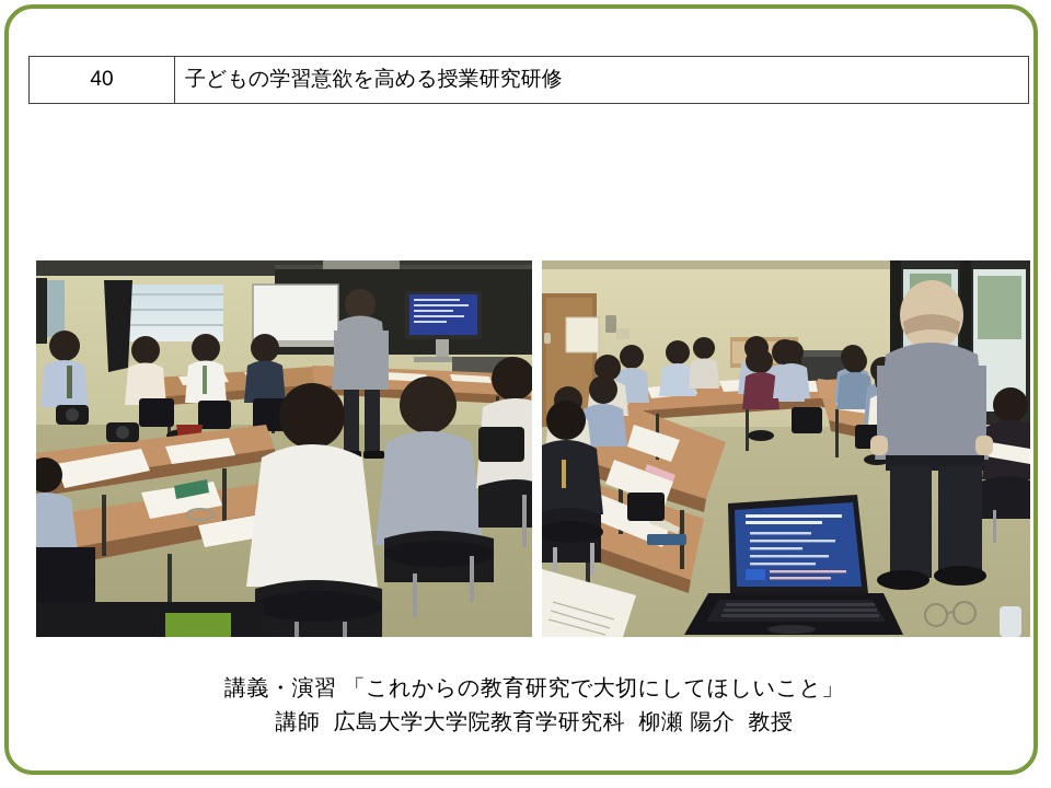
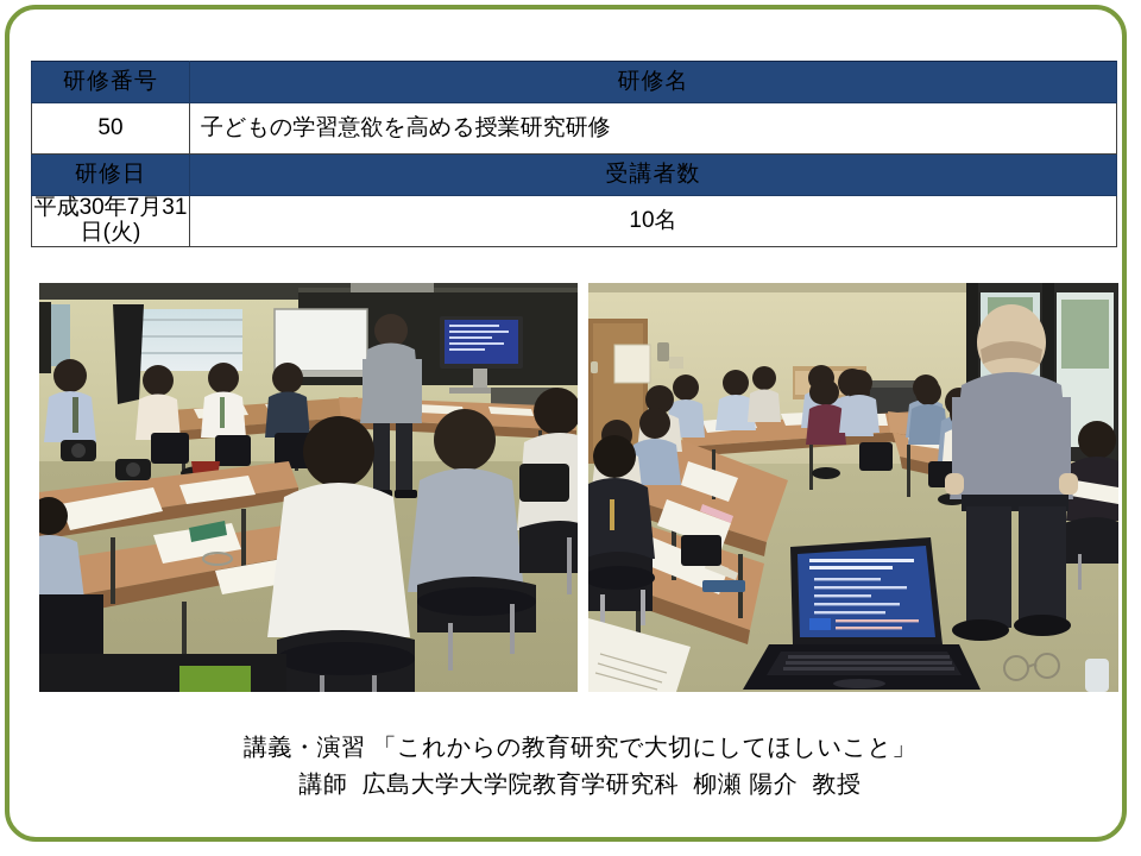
+ 研修番号	研修名
- 40	子どもの学習意欲を高める授業研究研修
+ 50	子どもの学習意欲を高める授業研究研修
+ 研修日	受講者数
+ 平成30年7月31日(火)	10名
  講義・演習 「これからの教育研究で大切にしてほしいこと」
  講師 広島大学大学院教育学研究科 柳瀬 陽介 教授
